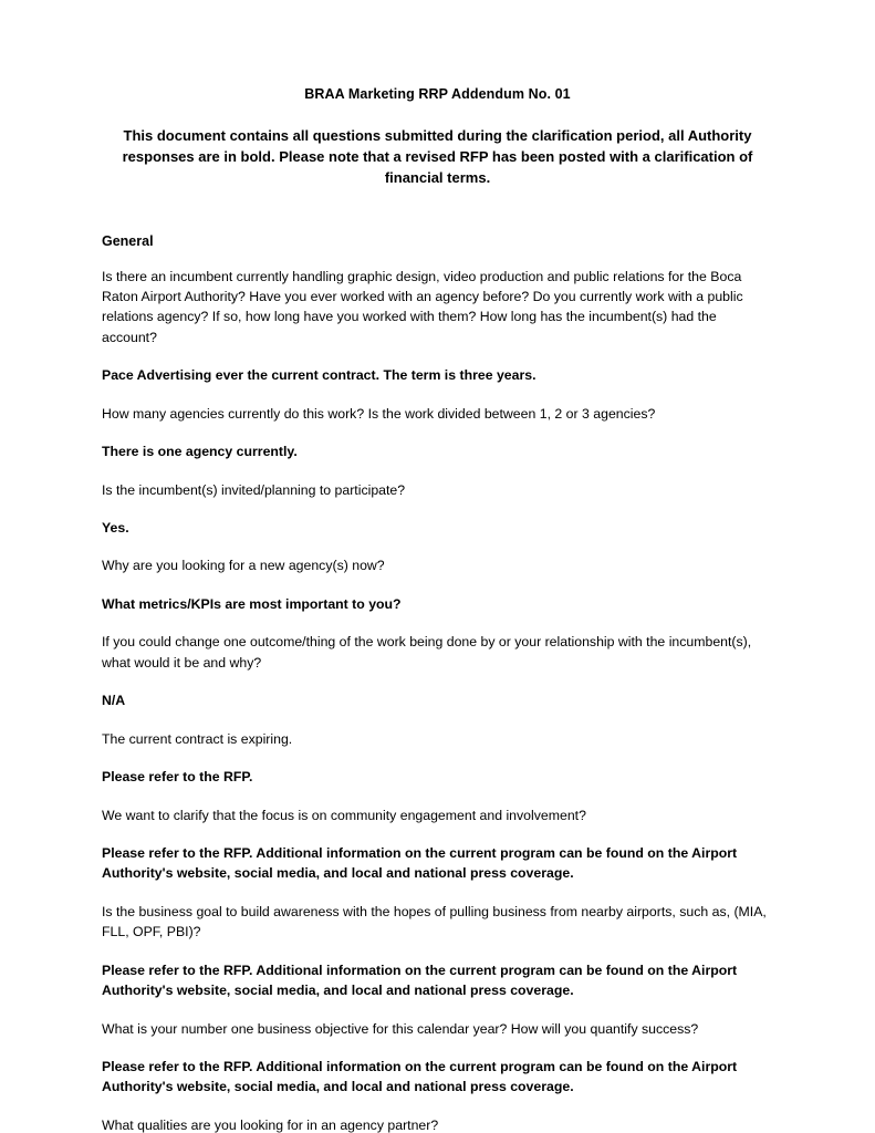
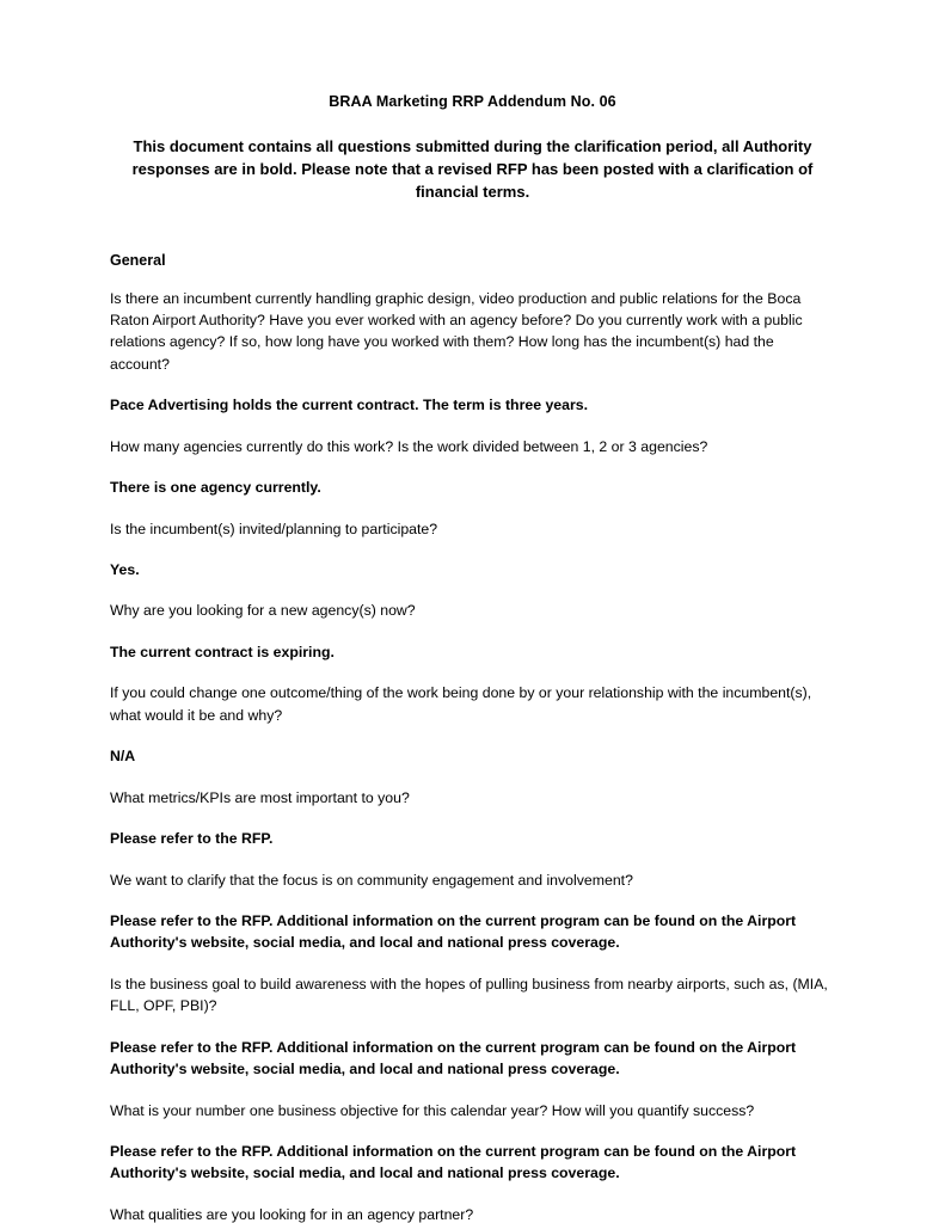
- BRAA Marketing RRP Addendum No. 01
+ BRAA Marketing RRP Addendum No. 06
  This document contains all questions submitted during the clarification period, all Authority responses are in bold. Please note that a revised RFP has been posted with a clarification of financial terms.
  General
  Is there an incumbent currently handling graphic design, video production and public relations for the Boca Raton Airport Authority? Have you ever worked with an agency before? Do you currently work with a public relations agency? If so, how long have you worked with them? How long has the incumbent(s) had the account?
- Pace Advertising ever the current contract. The term is three years.
+ Pace Advertising holds the current contract. The term is three years.
  How many agencies currently do this work? Is the work divided between 1, 2 or 3 agencies?
  There is one agency currently.
  Is the incumbent(s) invited/planning to participate?
  Yes.
  Why are you looking for a new agency(s) now?
- What metrics/KPIs are most important to you?
+ The current contract is expiring.
  If you could change one outcome/thing of the work being done by or your relationship with the incumbent(s), what would it be and why?
  N/A
- The current contract is expiring.
+ What metrics/KPIs are most important to you?
  Please refer to the RFP.
  We want to clarify that the focus is on community engagement and involvement?
  Please refer to the RFP. Additional information on the current program can be found on the Airport Authority's website, social media, and local and national press coverage.
  Is the business goal to build awareness with the hopes of pulling business from nearby airports, such as, (MIA, FLL, OPF, PBI)?
  Please refer to the RFP. Additional information on the current program can be found on the Airport Authority's website, social media, and local and national press coverage.
  What is your number one business objective for this calendar year? How will you quantify success?
  Please refer to the RFP. Additional information on the current program can be found on the Airport Authority's website, social media, and local and national press coverage.
  What qualities are you looking for in an agency partner?
